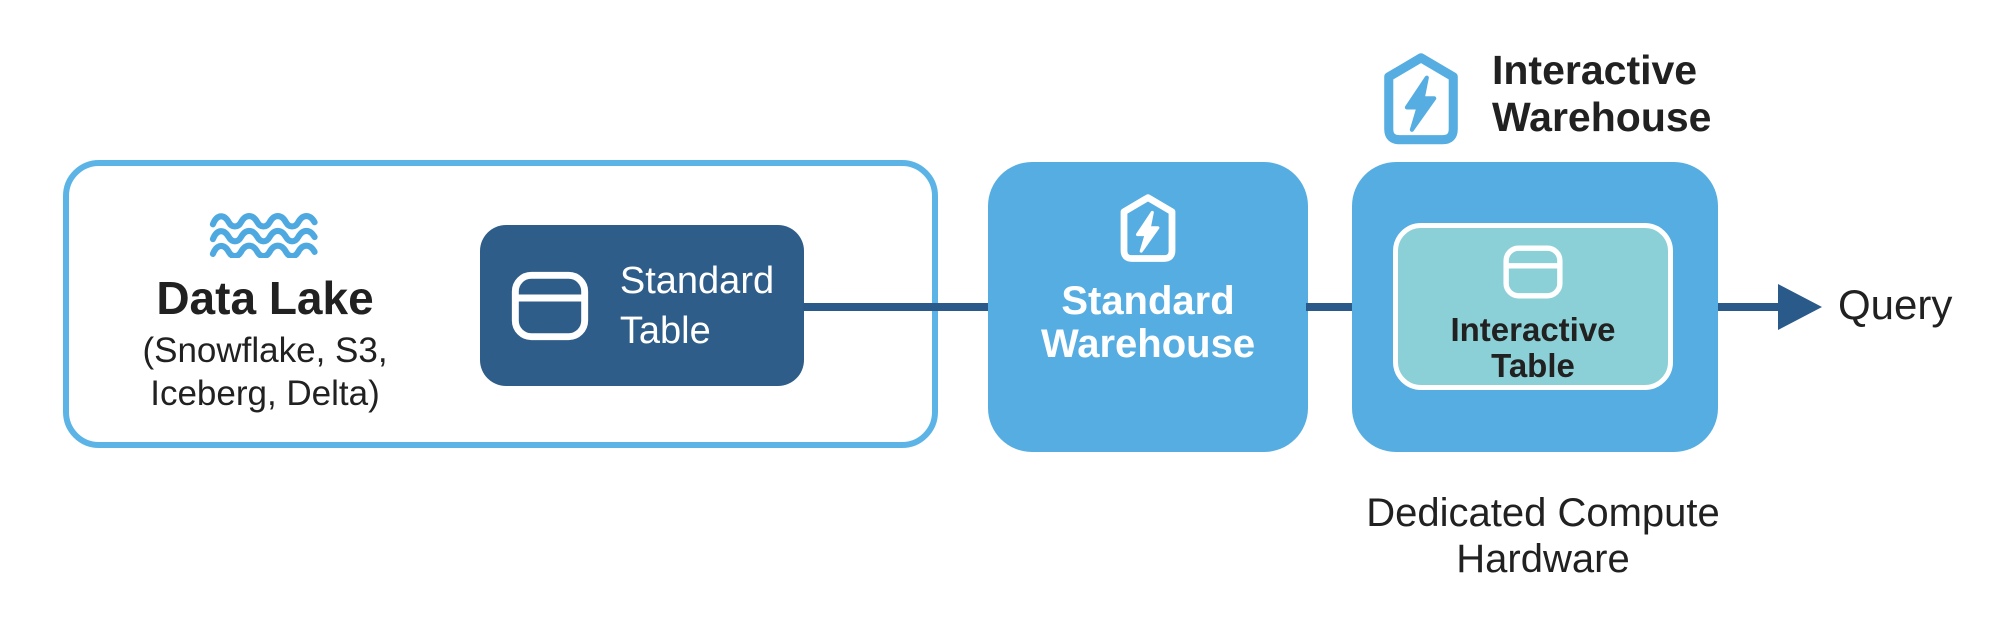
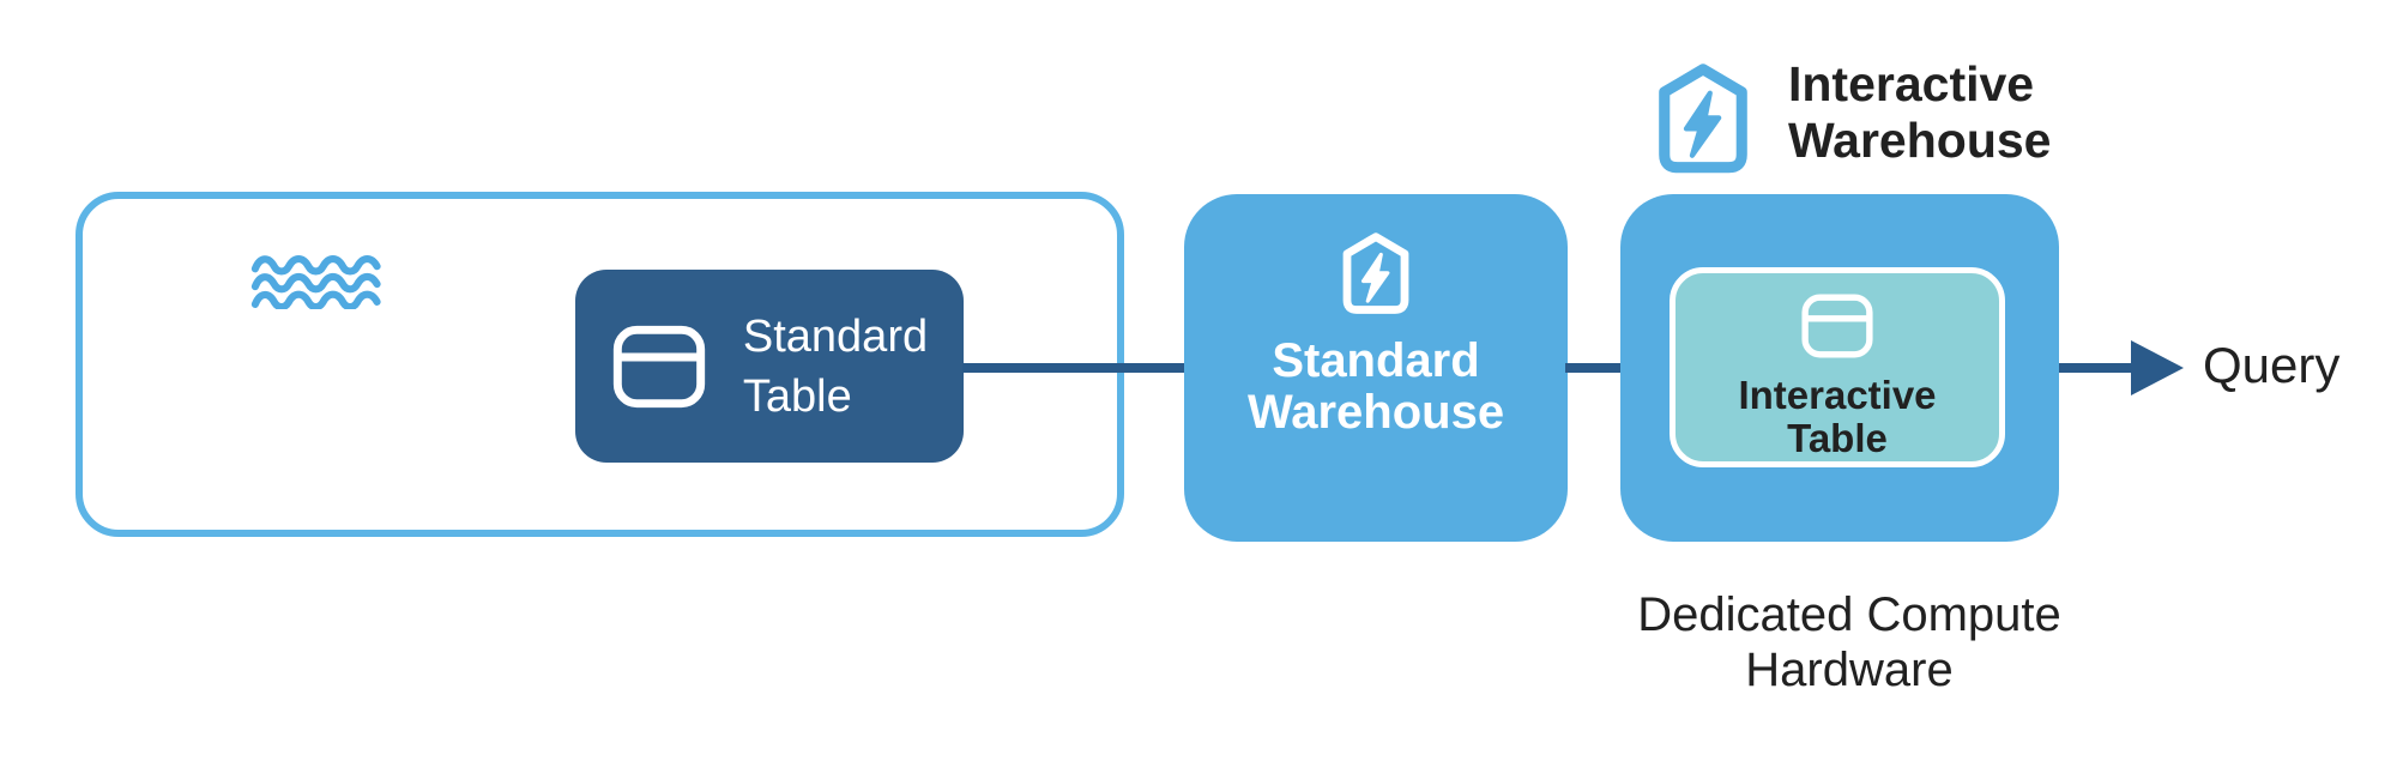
- Data Lake
- (Snowflake, S3,
- Iceberg, Delta)
  Standard
  Table
  Standard
  Warehouse
  Interactive
  Table
  Interactive
  Warehouse
  Dedicated Compute
  Hardware
  Query
